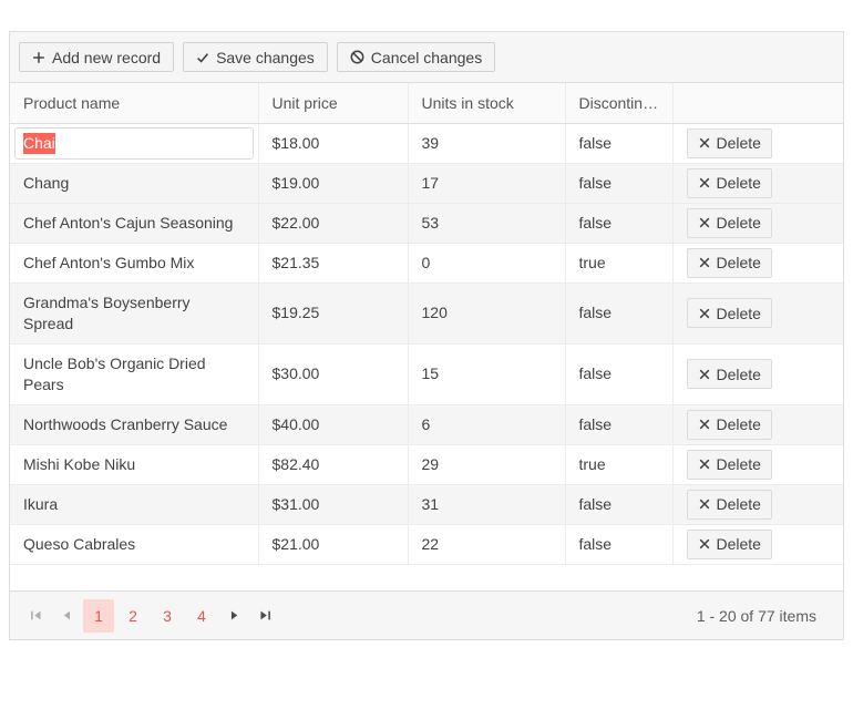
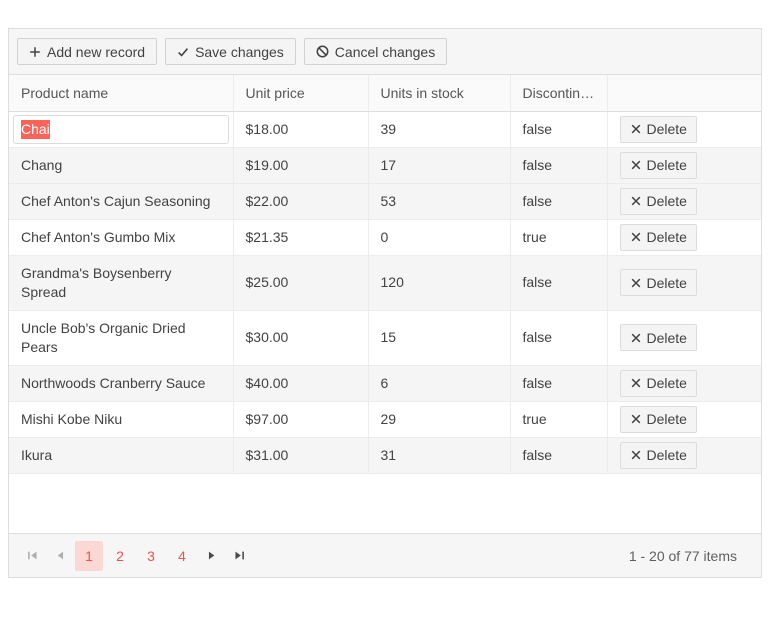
  Add new record
  Save changes
  Cancel changes
  Product name	Unit price	Units in stock	Discontinued
  Chai	$18.00	39	false	Delete
  Chang	$19.00	17	false	Delete
  Chef Anton's Cajun Seasoning	$22.00	53	false	Delete
  Chef Anton's Gumbo Mix	$21.35	0	true	Delete
- Grandma's Boysenberry Spread	$19.25	120	false	Delete
+ Grandma's Boysenberry Spread	$25.00	120	false	Delete
  Uncle Bob's Organic Dried Pears	$30.00	15	false	Delete
  Northwoods Cranberry Sauce	$40.00	6	false	Delete
- Mishi Kobe Niku	$82.40	29	true	Delete
+ Mishi Kobe Niku	$97.00	29	true	Delete
  Ikura	$31.00	31	false	Delete
- Queso Cabrales	$21.00	22	false	Delete
  1
  2
  3
  4
  1 - 20 of 77 items
